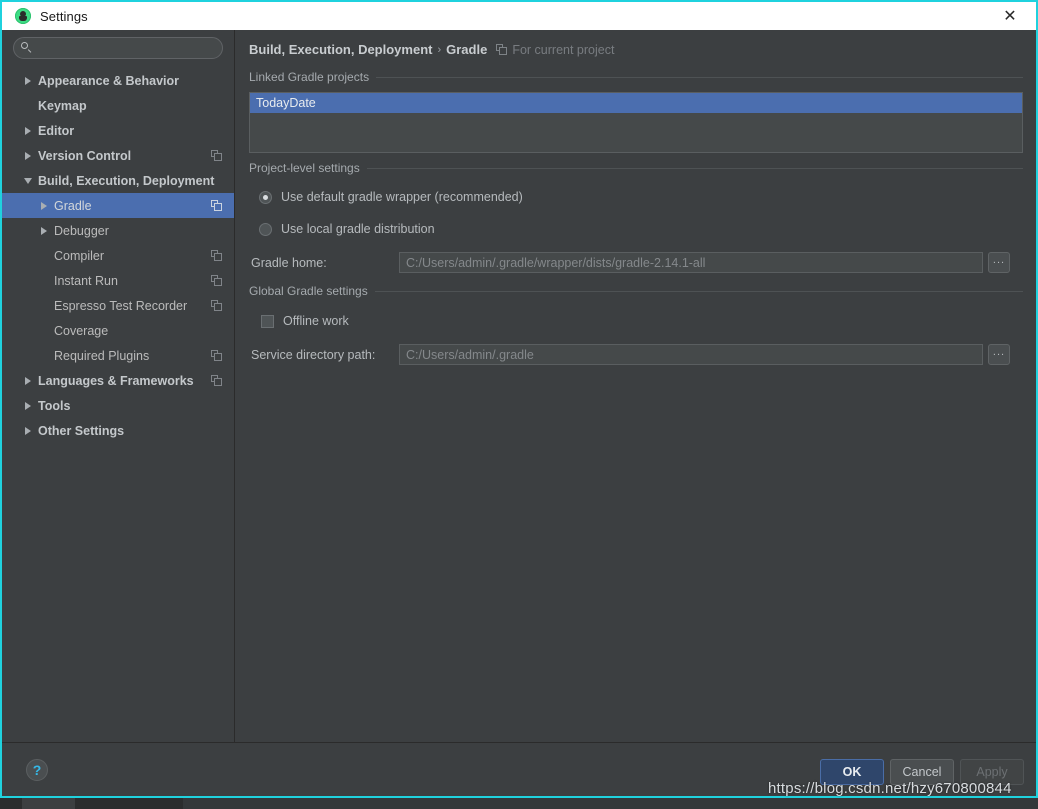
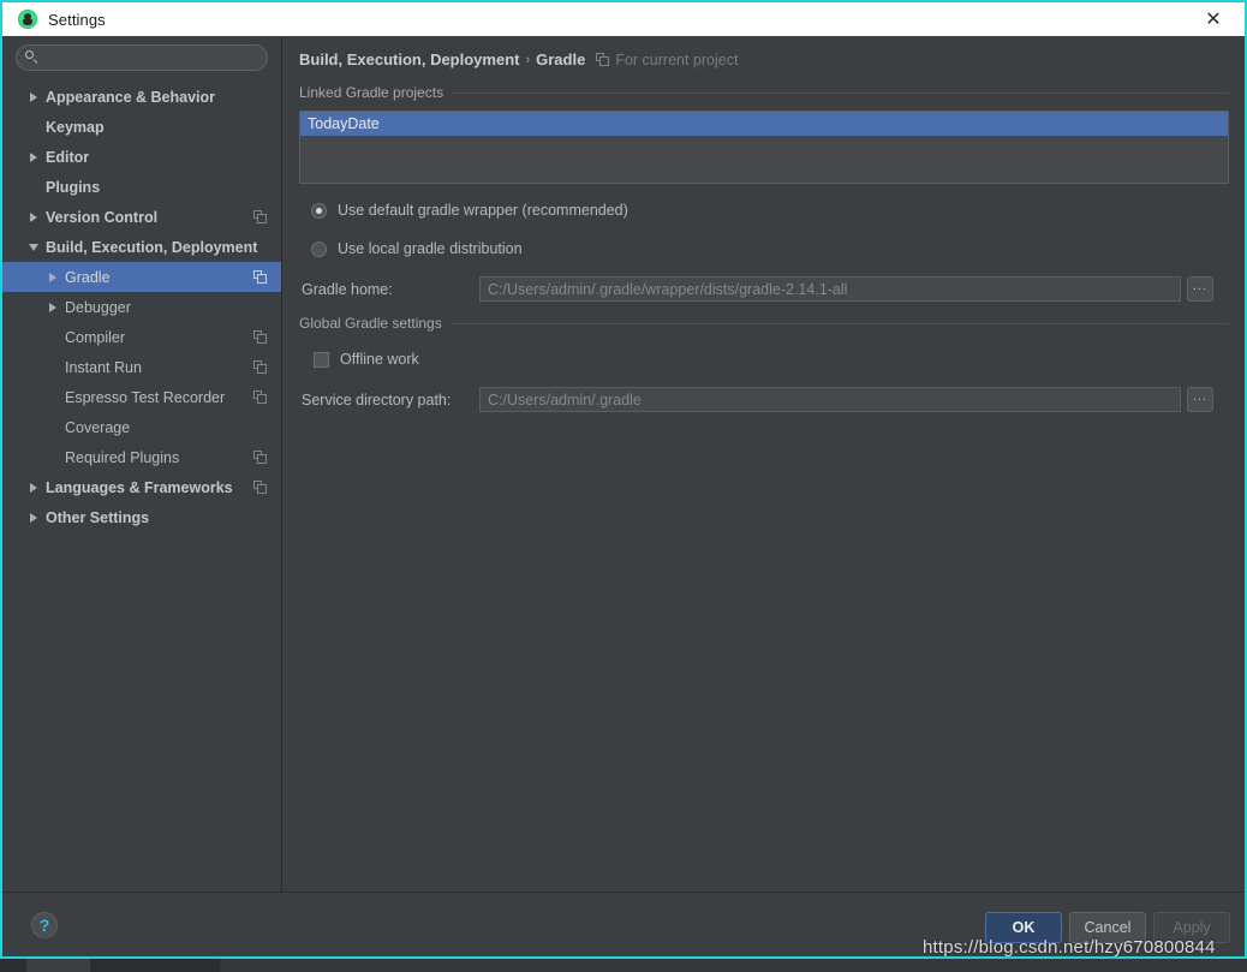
  Settings
  ✕
  Appearance & Behavior
  Keymap
  Editor
+ Plugins
  Version Control
  Build, Execution, Deployment
  Gradle
  Debugger
  Compiler
  Instant Run
  Espresso Test Recorder
  Coverage
  Required Plugins
  Languages & Frameworks
- Tools
  Other Settings
  Build, Execution, Deployment
  ›
  Gradle
  For current project
  Linked Gradle projects
  TodayDate
- Project-level settings
  Use default gradle wrapper (recommended)
  Use local gradle distribution
  Gradle home:
  C:/Users/admin/.gradle/wrapper/dists/gradle-2.14.1-all
  ...
  Global Gradle settings
  Offline work
  Service directory path:
  C:/Users/admin/.gradle
  ...
  ?
  OK
  Cancel
  Apply
  https://blog.csdn.net/hzy670800844
